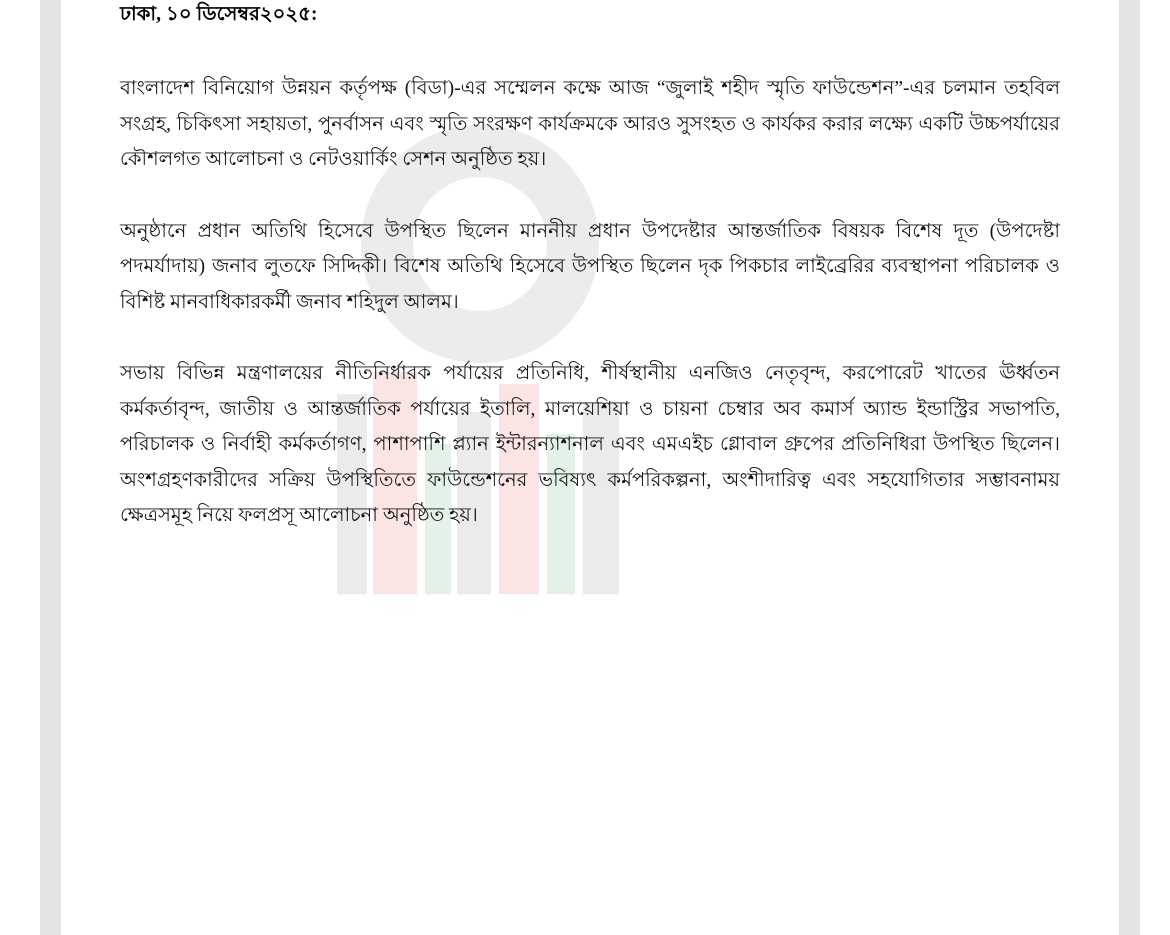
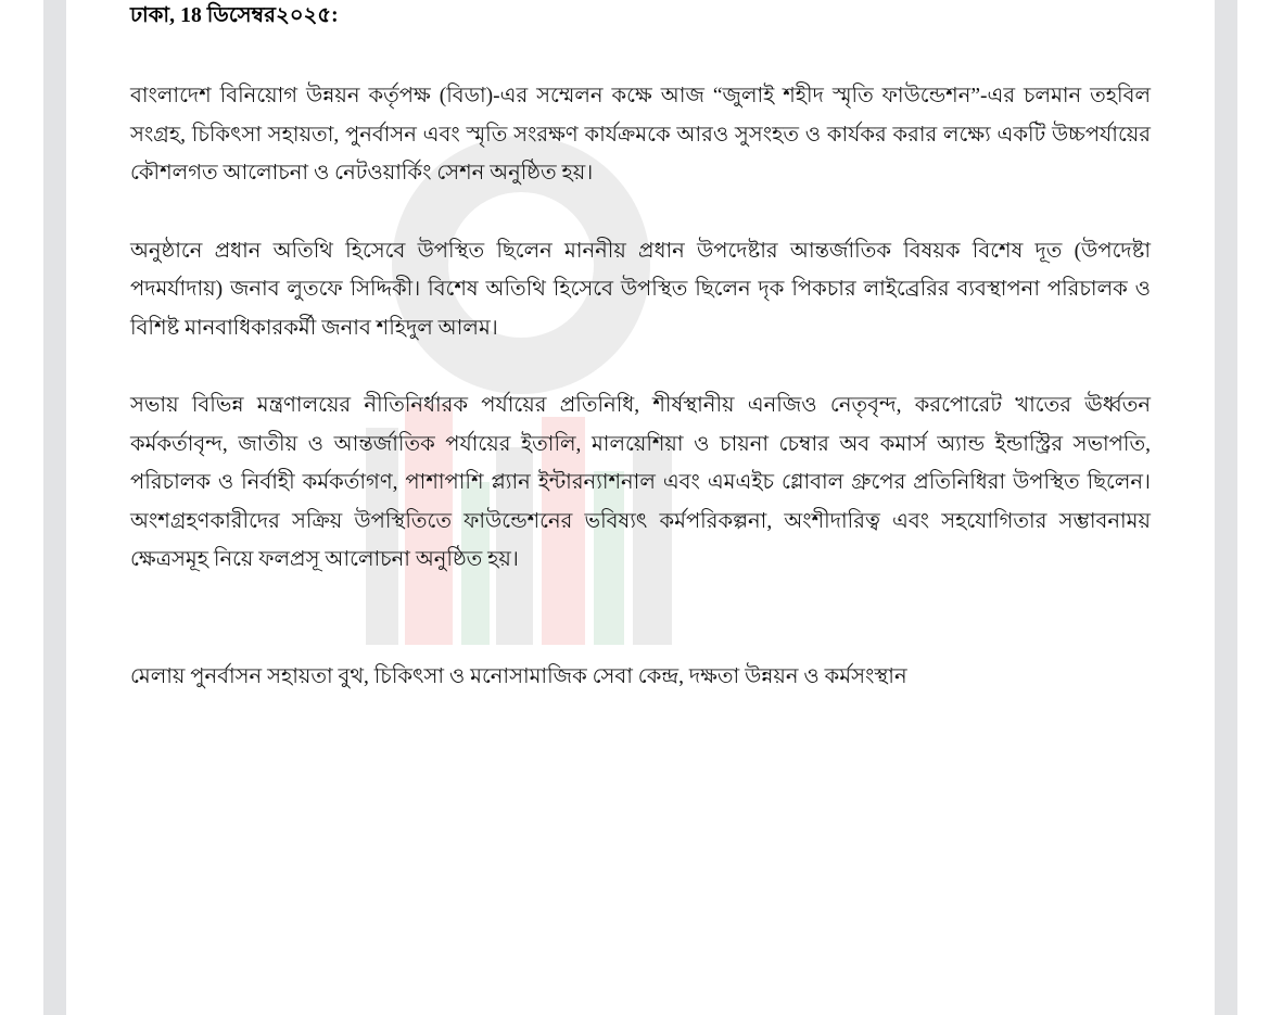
- ঢাকা, ১০ ডিসেম্বর২০২৫:
+ ঢাকা, 18 ডিসেম্বর২০২৫:
  বাংলাদেশ বিনিয়োগ উন্নয়ন কর্তৃপক্ষ (বিডা)-এর সম্মেলন কক্ষে আজ “জুলাই শহীদ স্মৃতি ফাউন্ডেশন”-এর চলমান তহবিল সংগ্রহ, চিকিৎসা সহায়তা, পুনর্বাসন এবং স্মৃতি সংরক্ষণ কার্যক্রমকে আরও সুসংহত ও কার্যকর করার লক্ষ্যে একটি উচ্চপর্যায়ের কৌশলগত আলোচনা ও নেটওয়ার্কিং সেশন অনুষ্ঠিত হয়।
  অনুষ্ঠানে প্রধান অতিথি হিসেবে উপস্থিত ছিলেন মাননীয় প্রধান উপদেষ্টার আন্তর্জাতিক বিষয়ক বিশেষ দূত (উপদেষ্টা পদমর্যাদায়) জনাব লুতফে সিদ্দিকী। বিশেষ অতিথি হিসেবে উপস্থিত ছিলেন দৃক পিকচার লাইব্রেরির ব্যবস্থাপনা পরিচালক ও বিশিষ্ট মানবাধিকারকর্মী জনাব শহিদুল আলম।
  সভায় বিভিন্ন মন্ত্রণালয়ের নীতিনির্ধারক পর্যায়ের প্রতিনিধি, শীর্ষস্থানীয় এনজিও নেতৃবৃন্দ, করপোরেট খাতের ঊর্ধ্বতন কর্মকর্তাবৃন্দ, জাতীয় ও আন্তর্জাতিক পর্যায়ের ইতালি, মালয়েশিয়া ও চায়না চেম্বার অব কমার্স অ্যান্ড ইন্ডাস্ট্রির সভাপতি, পরিচালক ও নির্বাহী কর্মকর্তাগণ, পাশাপাশি প্ল্যান ইন্টারন্যাশনাল এবং এমএইচ গ্লোবাল গ্রুপের প্রতিনিধিরা উপস্থিত ছিলেন। অংশগ্রহণকারীদের সক্রিয় উপস্থিতিতে ফাউন্ডেশনের ভবিষ্যৎ কর্মপরিকল্পনা, অংশীদারিত্ব এবং সহযোগিতার সম্ভাবনাময় ক্ষেত্রসমূহ নিয়ে ফলপ্রসূ আলোচনা অনুষ্ঠিত হয়।
+ মেলায় পুনর্বাসন সহায়তা বুথ, চিকিৎসা ও মনোসামাজিক সেবা কেন্দ্র, দক্ষতা উন্নয়ন ও কর্মসংস্থান
